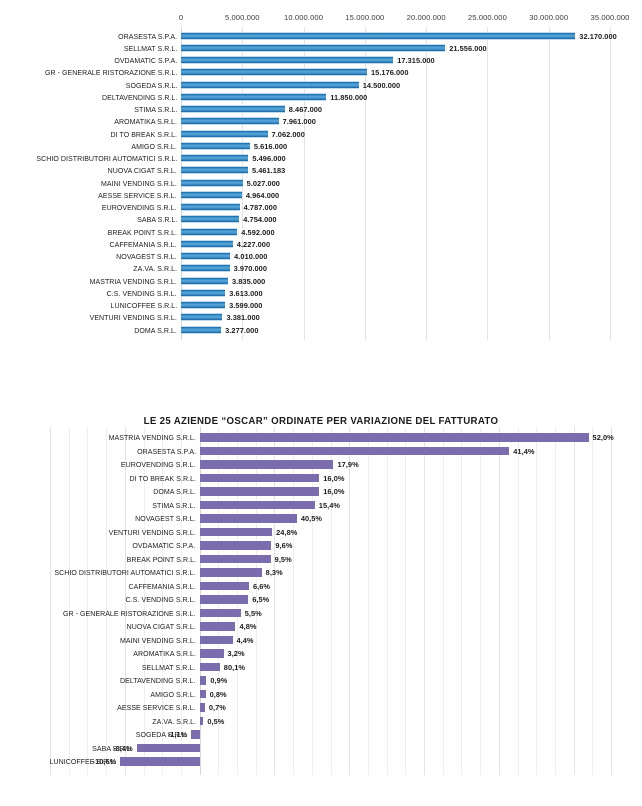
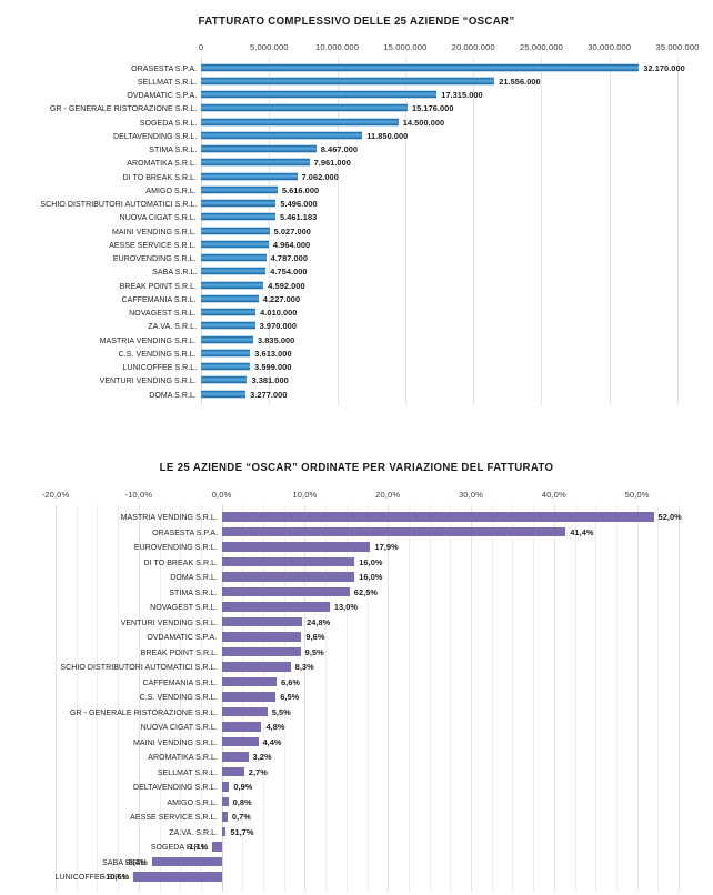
+ FATTURATO COMPLESSIVO DELLE 25 AZIENDE “OSCAR”
  0
  5.000.000
  10.000.000
  15.000.000
  20.000.000
  25.000.000
  30.000.000
  35.000.000
  ORASESTA S.P.A.
  32.170.000
  SELLMAT S.R.L.
  21.556.000
  OVDAMATIC S.P.A.
  17.315.000
  GR - GENERALE RISTORAZIONE S.R.L.
  15.176.000
  SOGEDA S.R.L.
  14.500.000
  DELTAVENDING S.R.L.
  11.850.000
  STIMA S.R.L.
  8.467.000
  AROMATIKA S.R.L.
  7.961.000
  DI TO BREAK S.R.L.
  7.062.000
  AMIGO S.R.L.
  5.616.000
  SCHIO DISTRIBUTORI AUTOMATICI S.R.L.
  5.496.000
  NUOVA CIGAT S.R.L.
  5.461.183
  MAINI VENDING S.R.L.
  5.027.000
  AESSE SERVICE S.R.L.
  4.964.000
  EUROVENDING S.R.L.
  4.787.000
  SABA S.R.L.
  4.754.000
  BREAK POINT S.R.L.
  4.592.000
  CAFFEMANIA S.R.L.
  4.227.000
  NOVAGEST S.R.L.
  4.010.000
  ZA.VA. S.R.L.
  3.970.000
  MASTRIA VENDING S.R.L.
  3.835.000
  C.S. VENDING S.R.L.
  3.613.000
  LUNICOFFEE S.R.L.
  3.599.000
  VENTURI VENDING S.R.L.
  3.381.000
  DOMA S.R.L.
  3.277.000
  LE 25 AZIENDE “OSCAR” ORDINATE PER VARIAZIONE DEL FATTURATO
+ -20,0%
+ -10,0%
+ 0,0%
+ 10,0%
+ 20,0%
+ 30,0%
+ 40,0%
+ 50,0%
  MASTRIA VENDING S.R.L.
  52,0%
  ORASESTA S.P.A.
  41,4%
  EUROVENDING S.R.L.
  17,9%
  DI TO BREAK S.R.L.
  16,0%
  DOMA S.R.L.
  16,0%
  STIMA S.R.L.
- 15,4%
+ 62,5%
  NOVAGEST S.R.L.
- 40,5%
+ 13,0%
  VENTURI VENDING S.R.L.
  24,8%
  OVDAMATIC S.P.A.
  9,6%
  BREAK POINT S.R.L.
  9,5%
  SCHIO DISTRIBUTORI AUTOMATICI S.R.L.
  8,3%
  CAFFEMANIA S.R.L.
  6,6%
  C.S. VENDING S.R.L.
  6,5%
  GR - GENERALE RISTORAZIONE S.R.L.
  5,5%
  NUOVA CIGAT S.R.L.
  4,8%
  MAINI VENDING S.R.L.
  4,4%
  AROMATIKA S.R.L.
  3,2%
  SELLMAT S.R.L.
- 80,1%
+ 2,7%
  DELTAVENDING S.R.L.
  0,9%
  AMIGO S.R.L.
  0,8%
  AESSE SERVICE S.R.L.
  0,7%
  ZA.VA. S.R.L.
- 0,5%
+ 51,7%
  SOGEDA S.R.L.
  -1,1%
  SABA S.R.L.
  -8,4%
  LUNICOFFEE S.R.L.
  -10,6%
